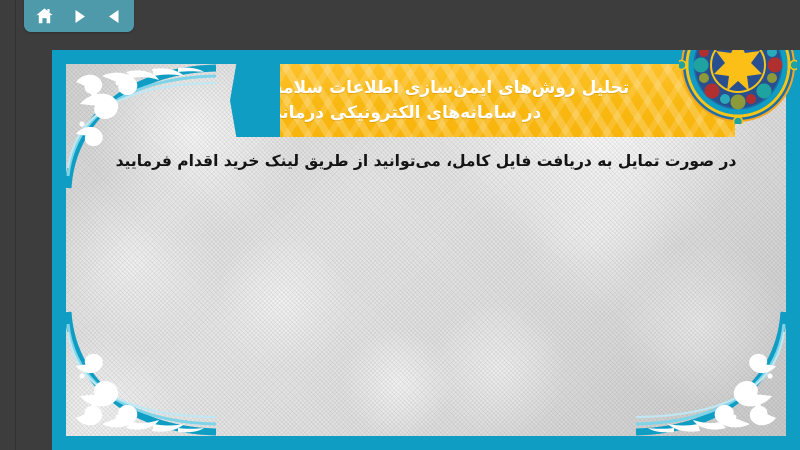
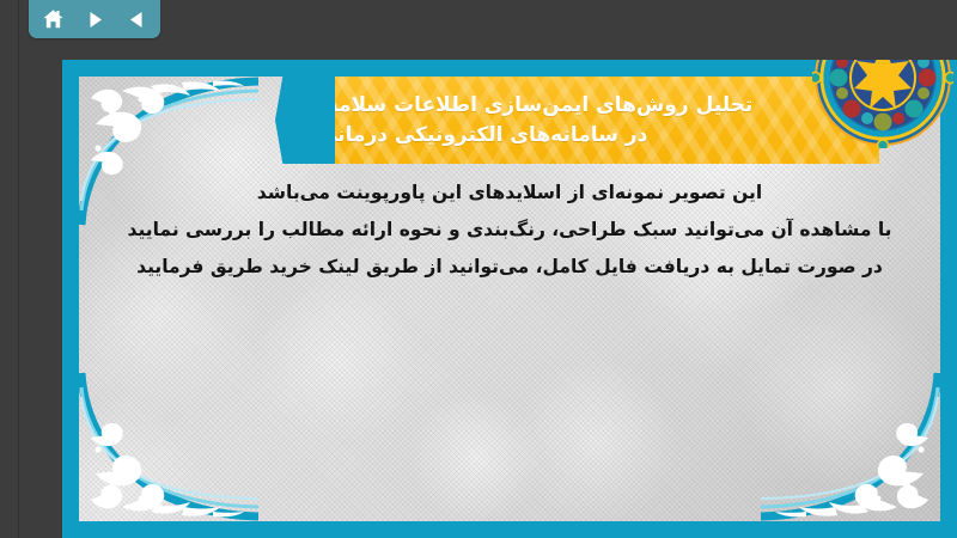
+ این تصویر نمونه‌ای از اسلایدهای این پاورپوینت می‌باشد
+ با مشاهده آن می‌توانید سبک طراحی، رنگ‌بندی و نحوه ارائه مطالب را بررسی نمایید
- در صورت تمایل به دریافت فایل کامل، می‌توانید از طریق لینک خرید اقدام فرمایید
+ در صورت تمایل به دریافت فایل کامل، می‌توانید از طریق لینک خرید طریق فرمایید
  تحلیل روش‌های ایمن‌سازی اطلاعات سلام
  در سامانه‌های الکترونیکی درمان
